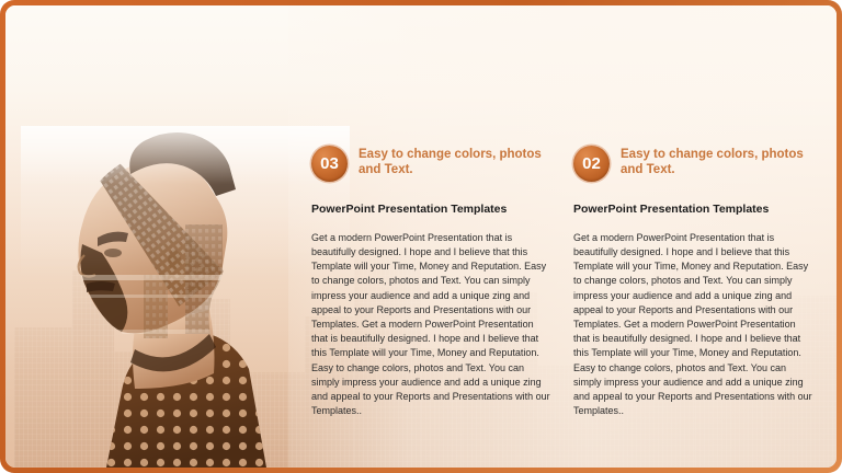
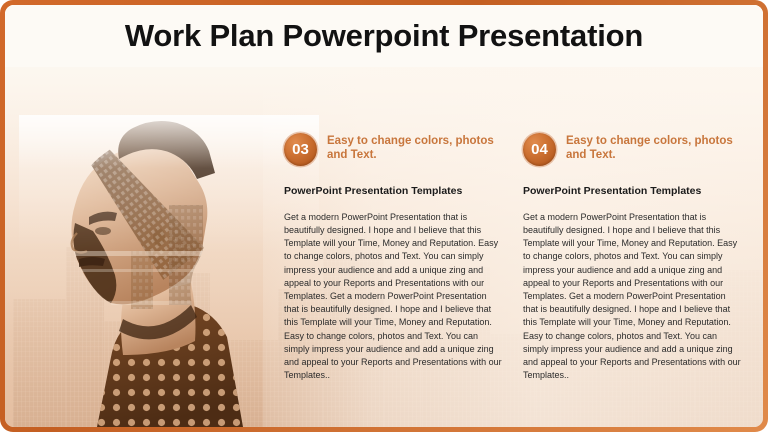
  03
  Easy to change colors, photos and Text.
  PowerPoint Presentation Templates
  Get a modern PowerPoint Presentation that is beautifully designed. I hope and I believe that this Template will your Time, Money and Reputation. Easy to change colors, photos and Text. You can simply impress your audience and add a unique zing and appeal to your Reports and Presentations with our Templates. Get a modern PowerPoint Presentation that is beautifully designed. I hope and I believe that this Template will your Time, Money and Reputation. Easy to change colors, photos and Text. You can simply impress your audience and add a unique zing and appeal to your Reports and Presentations with our Templates..
- 02
+ 04
  Easy to change colors, photos and Text.
  PowerPoint Presentation Templates
  Get a modern PowerPoint Presentation that is beautifully designed. I hope and I believe that this Template will your Time, Money and Reputation. Easy to change colors, photos and Text. You can simply impress your audience and add a unique zing and appeal to your Reports and Presentations with our Templates. Get a modern PowerPoint Presentation that is beautifully designed. I hope and I believe that this Template will your Time, Money and Reputation. Easy to change colors, photos and Text. You can simply impress your audience and add a unique zing and appeal to your Reports and Presentations with our Templates..
+ Work Plan Powerpoint Presentation
